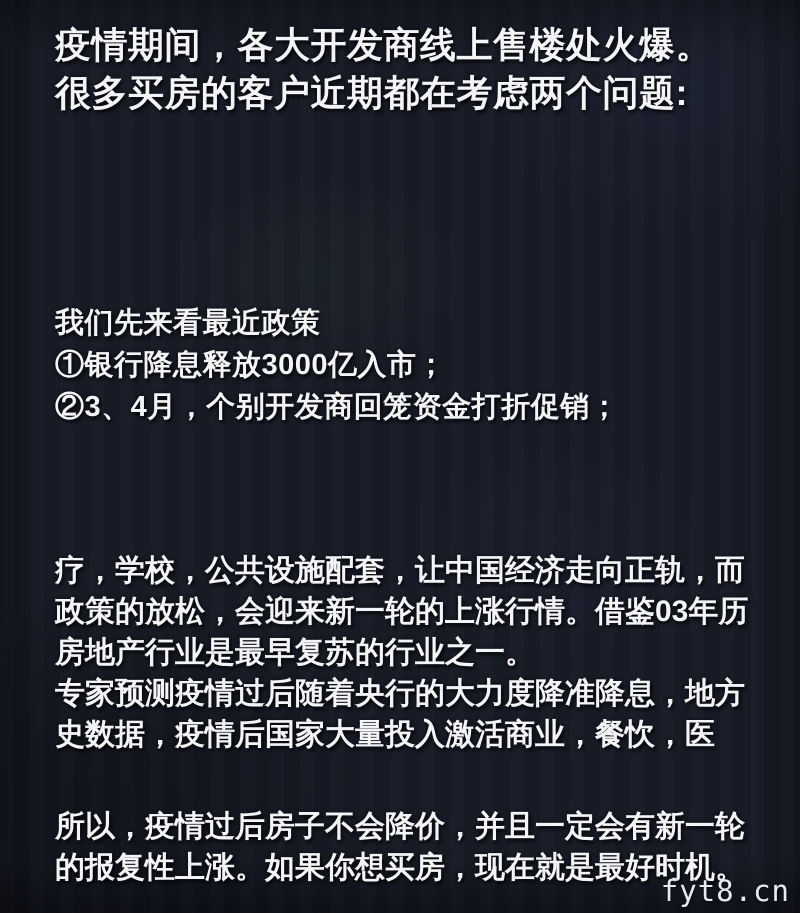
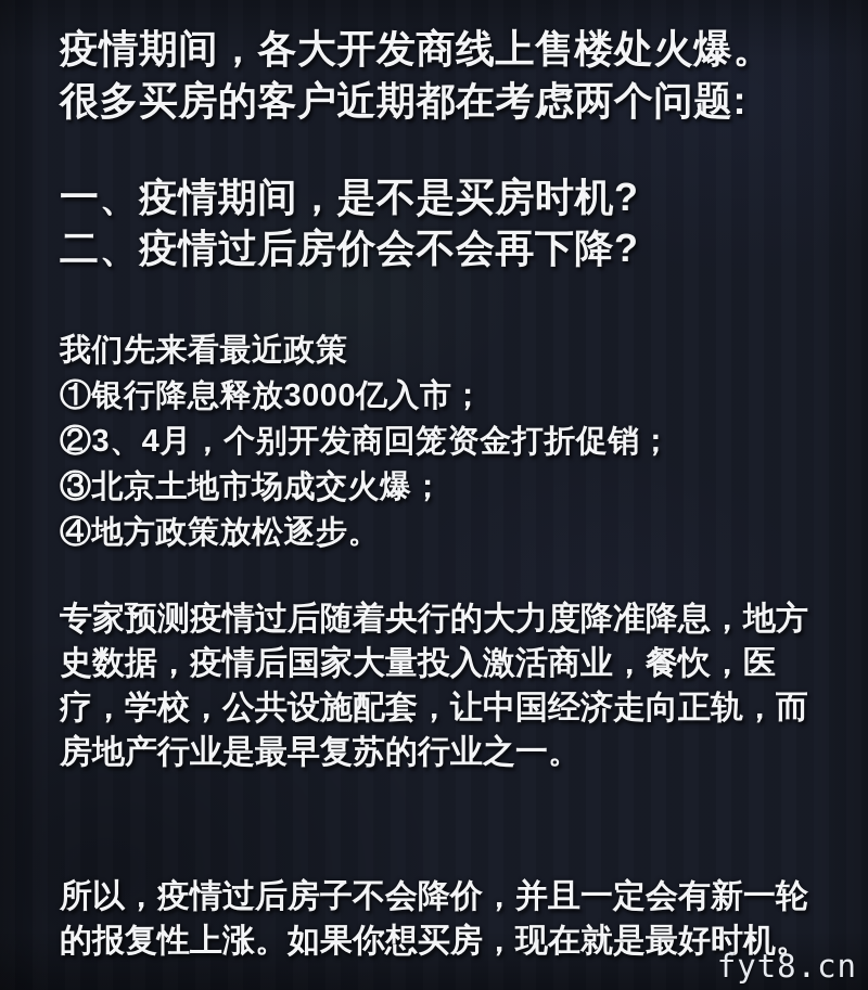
  疫情期间，各大开发商线上售楼处火爆。
  很多买房的客户近期都在考虑两个问题:
+ 一、疫情期间，是不是买房时机?
+ 二、疫情过后房价会不会再下降?
  我们先来看最近政策
  ①银行降息释放3000亿入市；
  ②3、4月，个别开发商回笼资金打折促销；
+ ③北京土地市场成交火爆；
+ ④地方政策放松逐步。
- 疗，学校，公共设施配套，让中国经济走向正轨，而
+ 专家预测疫情过后随着央行的大力度降准降息，地方
- 政策的放松，会迎来新一轮的上涨行情。借鉴03年历
- 房地产行业是最早复苏的行业之一。
+ 史数据，疫情后国家大量投入激活商业，餐忺，医
- 专家预测疫情过后随着央行的大力度降准降息，地方
+ 疗，学校，公共设施配套，让中国经济走向正轨，而
- 史数据，疫情后国家大量投入激活商业，餐忺，医
+ 房地产行业是最早复苏的行业之一。
  所以，疫情过后房子不会降价，并且一定会有新一轮
  的报复性上涨。如果你想买房，现在就是最好时机。
  fyt8.cn
